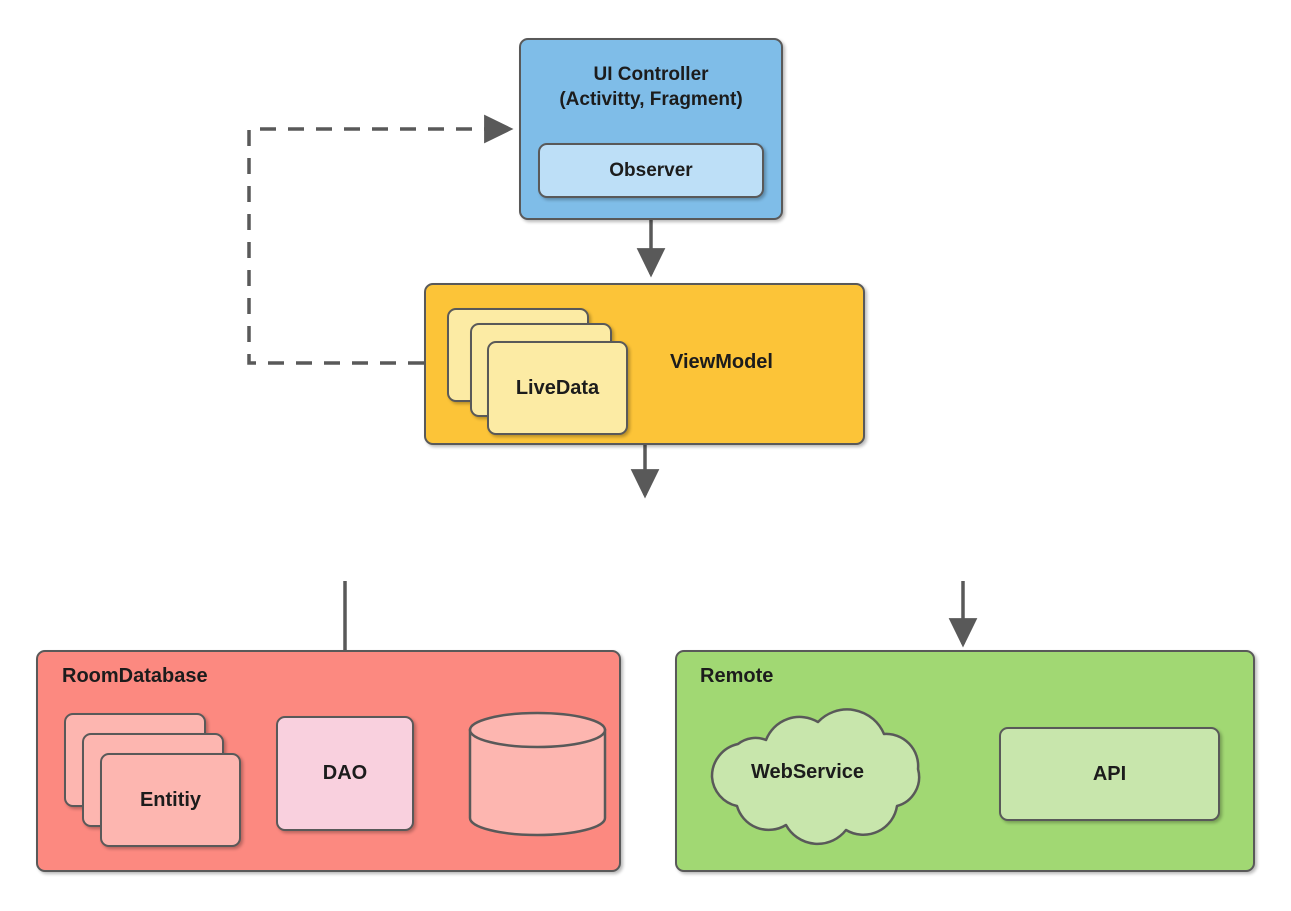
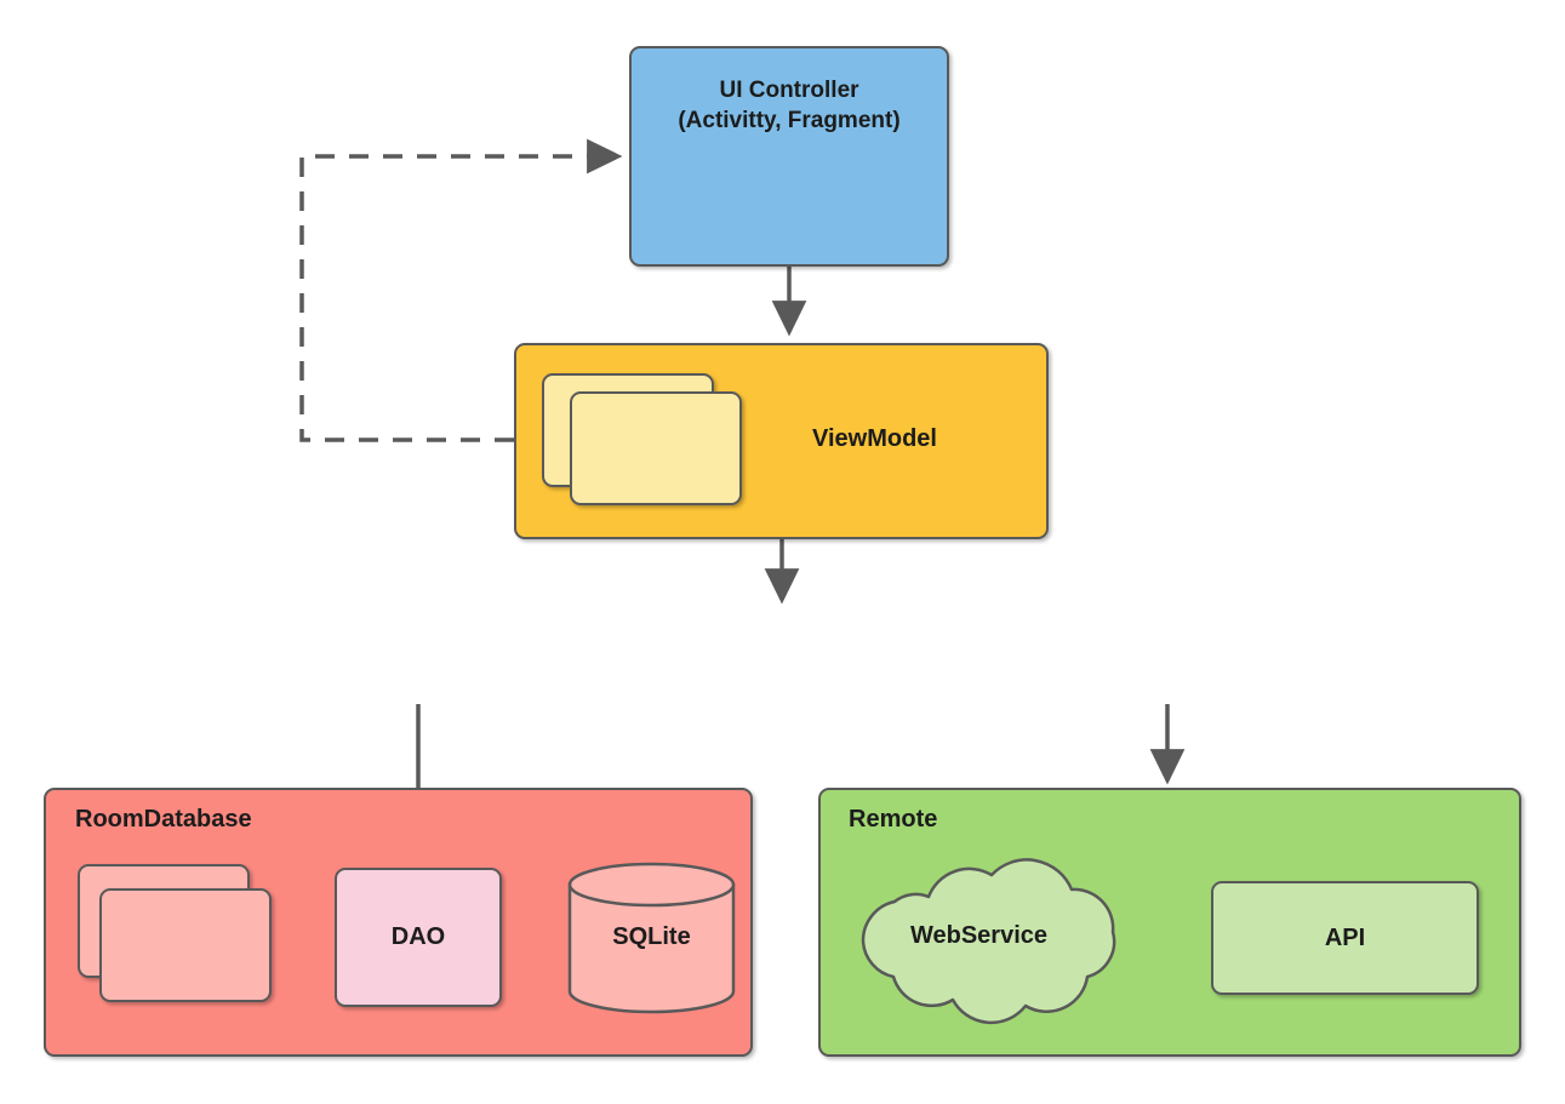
  UI Controller
  (Activitty, Fragment)
- Observer
  ViewModel
- LiveData
  RoomDatabase
- Entitiy
  DAO
+ SQLite
  Remote
  WebService
  API
